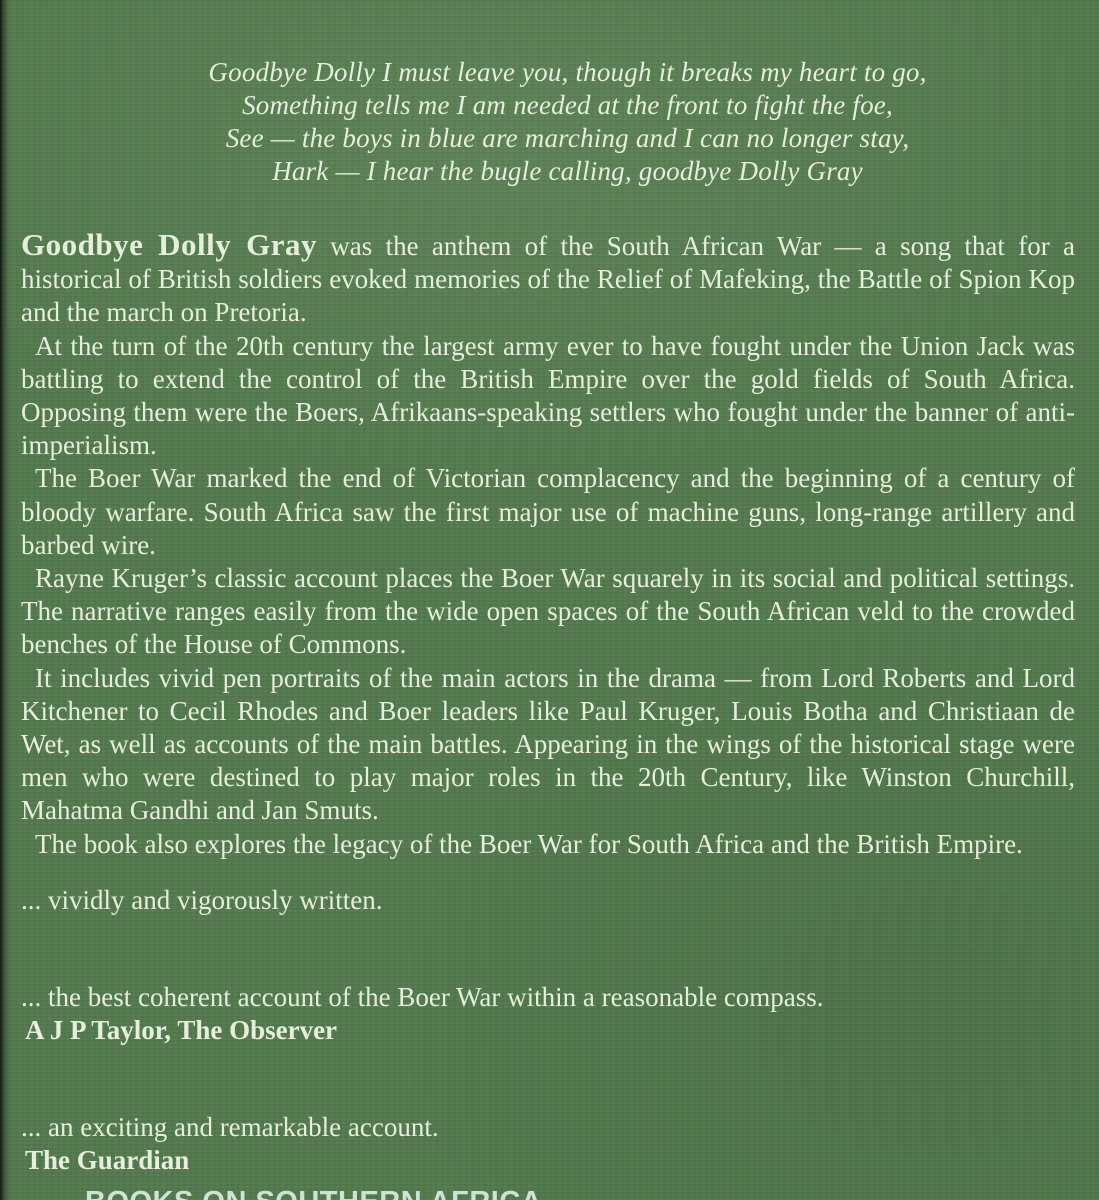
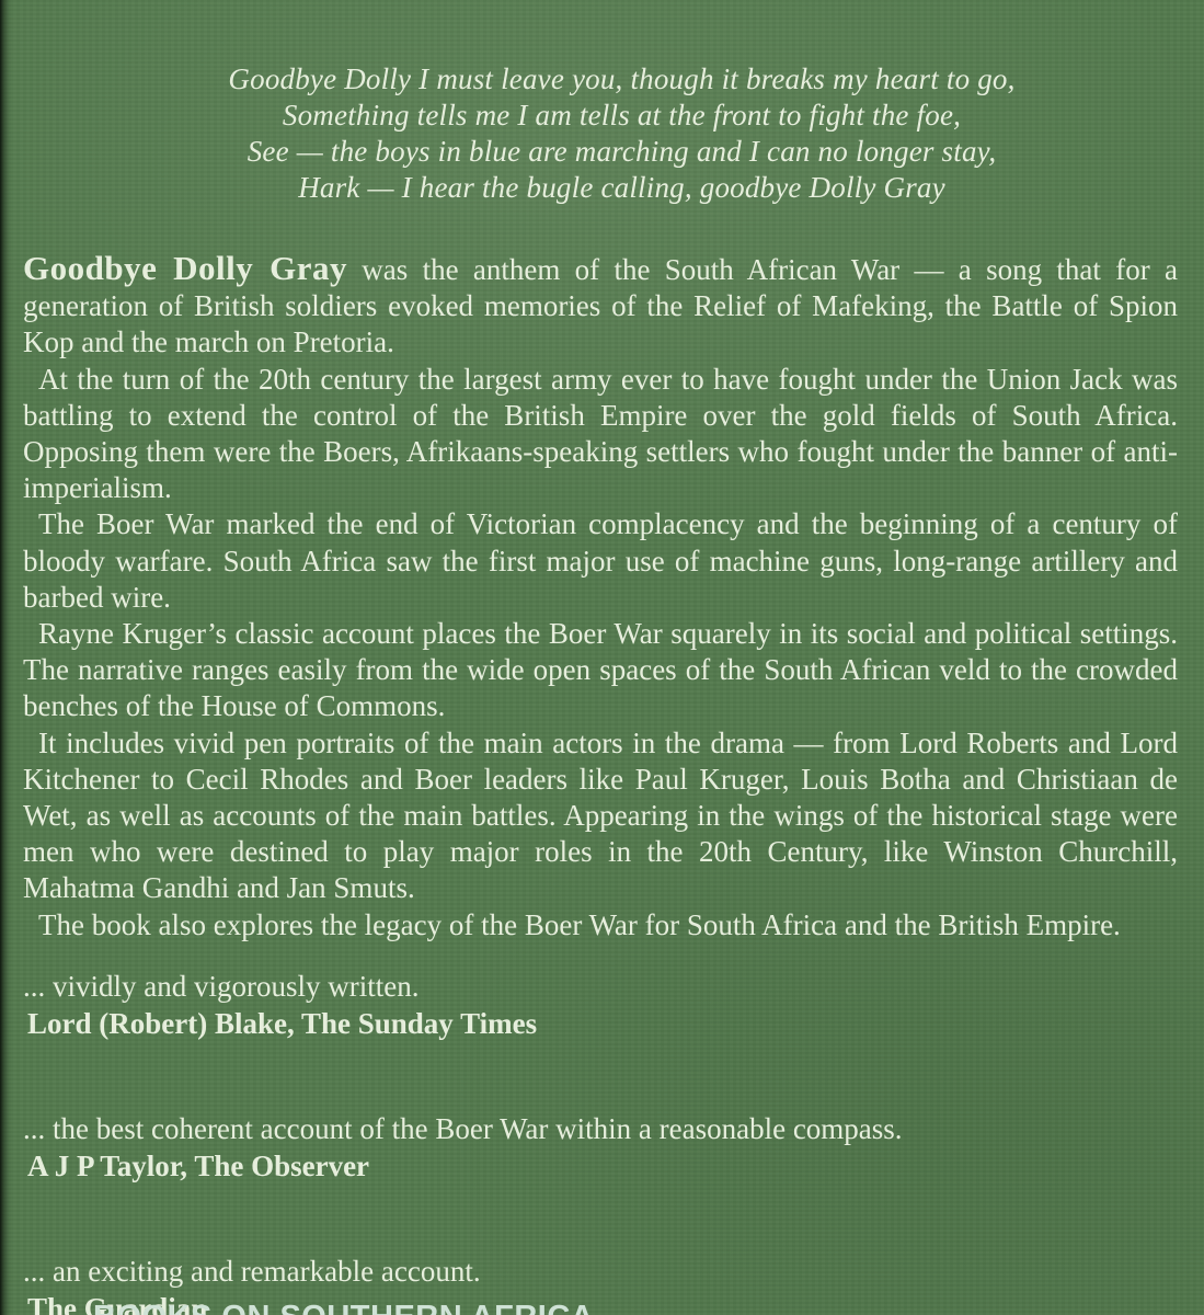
  Goodbye Dolly I must leave you, though it breaks my heart to go,
- Something tells me I am needed at the front to fight the foe,
+ Something tells me I am tells at the front to fight the foe,
  See — the boys in blue are marching and I can no longer stay,
  Hark — I hear the bugle calling, goodbye Dolly Gray
- Goodbye Dolly Gray was the anthem of the South African War — a song that for a historical of British soldiers evoked memories of the Relief of Mafeking, the Battle of Spion Kop and the march on Pretoria.
+ Goodbye Dolly Gray was the anthem of the South African War — a song that for a generation of British soldiers evoked memories of the Relief of Mafeking, the Battle of Spion Kop and the march on Pretoria.
  At the turn of the 20th century the largest army ever to have fought under the Union Jack was battling to extend the control of the British Empire over the gold fields of South Africa. Opposing them were the Boers, Afrikaans-speaking settlers who fought under the banner of anti-imperialism.
  The Boer War marked the end of Victorian complacency and the beginning of a century of bloody warfare. South Africa saw the first major use of machine guns, long-range artillery and barbed wire.
  Rayne Kruger’s classic account places the Boer War squarely in its social and political settings. The narrative ranges easily from the wide open spaces of the South African veld to the crowded benches of the House of Commons.
  It includes vivid pen portraits of the main actors in the drama — from Lord Roberts and Lord Kitchener to Cecil Rhodes and Boer leaders like Paul Kruger, Louis Botha and Christiaan de Wet, as well as accounts of the main battles. Appearing in the wings of the historical stage were men who were destined to play major roles in the 20th Century, like Winston Churchill, Mahatma Gandhi and Jan Smuts.
  The book also explores the legacy of the Boer War for South Africa and the British Empire.
  ... vividly and vigorously written.
+ Lord (Robert) Blake, The Sunday Times
  ... the best coherent account of the Boer War within a reasonable compass.
  A J P Taylor, The Observer
  ... an exciting and remarkable account.
  The Guardian
